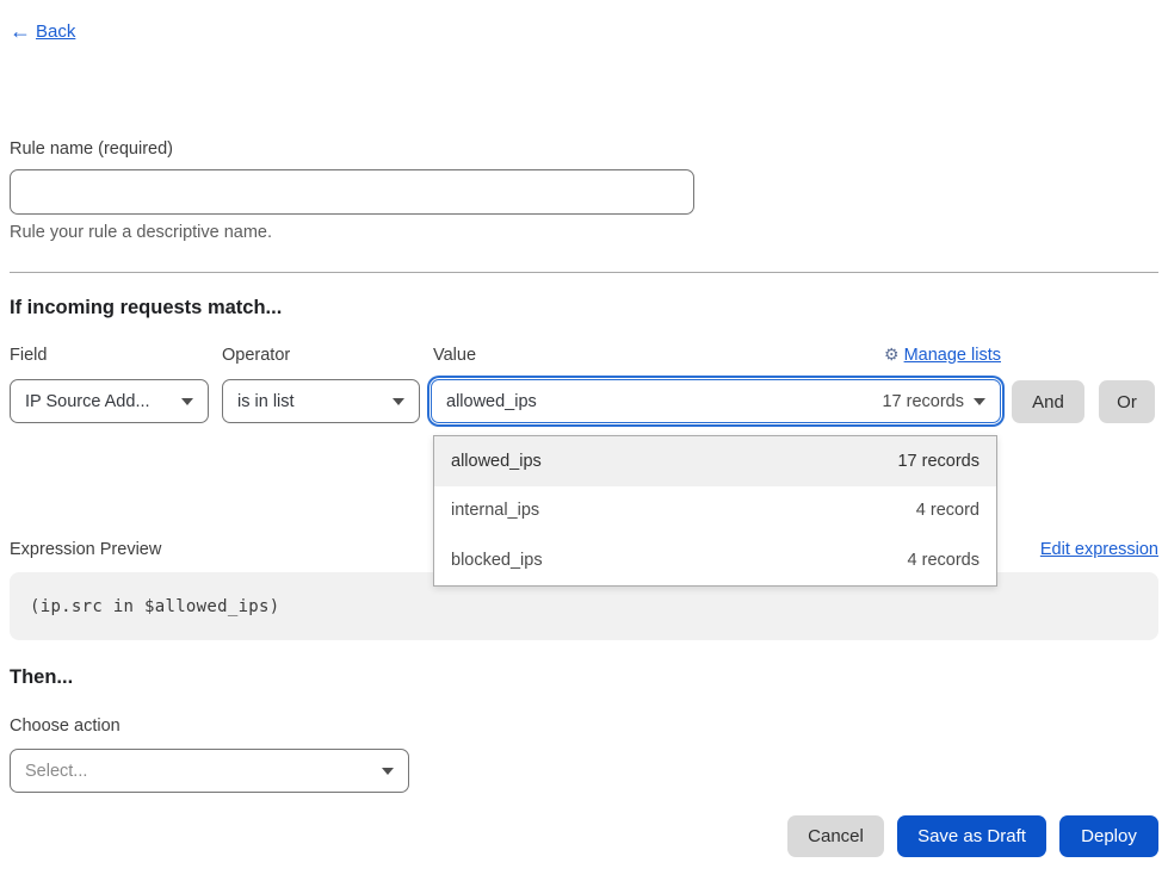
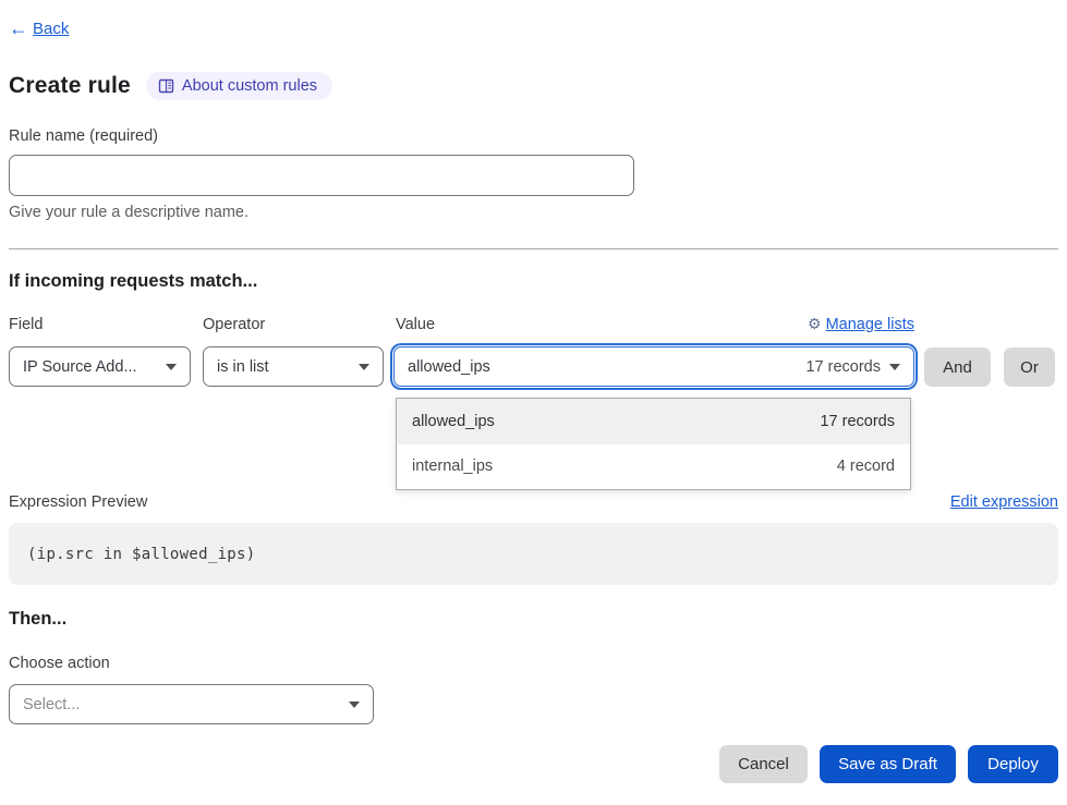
  ←
  Back
+ Create rule
+ About custom rules
  Rule name (required)
- Rule your rule a descriptive name.
+ Give your rule a descriptive name.
  If incoming requests match...
  Field
  Operator
  Value
  ⚙
  Manage lists
  IP Source Add...
  is in list
  allowed_ips
  17 records
  And
  Or
  allowed_ips
  17 records
  internal_ips
  4 record
- blocked_ips
- 4 records
  Expression Preview
  Edit expression
  (ip.src in $allowed_ips)
  Then...
  Choose action
  Select...
  Cancel
  Save as Draft
  Deploy
